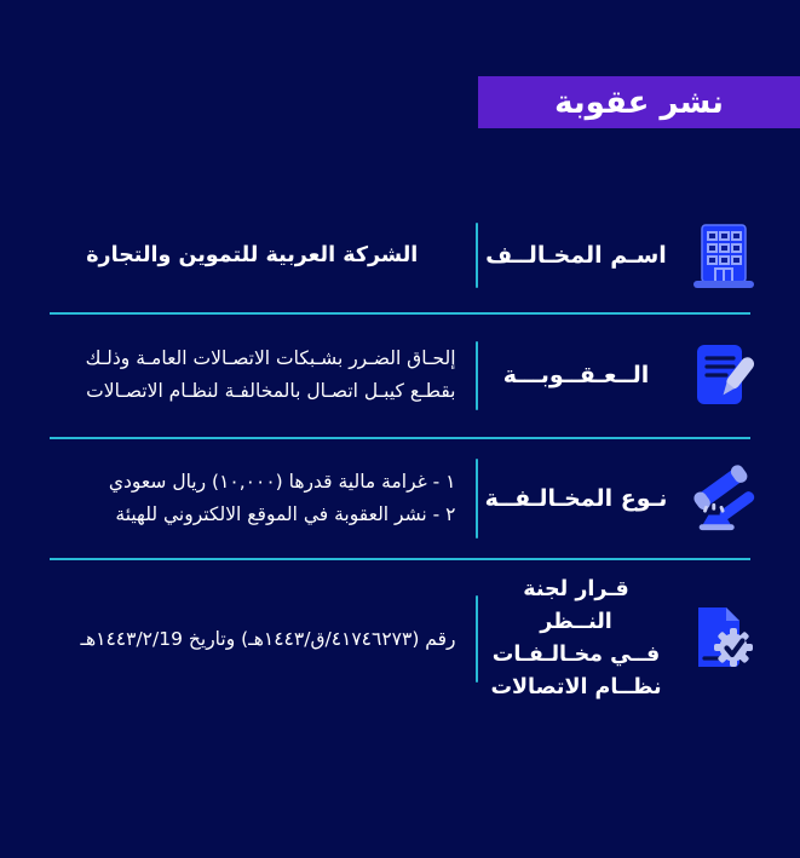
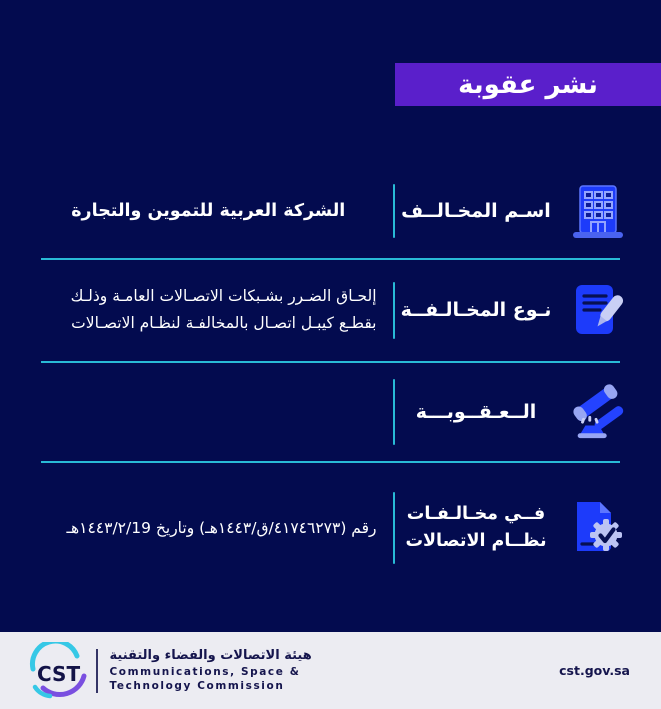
  نشر عقوبة
  اسـم المخـالــف
  الشركة العربية للتموين والتجارة
- الــعـقــوبـــة
+ نـوع المخـالـفــة
  إلحـاق الضـرر بشـبكات الاتصـالات العامـة وذلـك
  بقطـع كيبـل اتصـال بالمخالفـة لنظـام الاتصـالات
- نـوع المخـالـفــة
+ الــعـقــوبـــة
- ١ - غرامة مالية قدرها (١٠,٠٠٠) ريال سعودي
- ٢ - نشر العقوبة في الموقع الالكتروني للهيئة
- قـرار لجنة النــظر
  فــي مخـالـفـات
  نظــام الاتصالات
  رقم (٤١٧٤٦٢٧٣/ق/١٤٤٣هـ) وتاريخ ١٤٤٣/٢/19هـ
+ CST
+ هيئة الاتصالات والفضاء والتقنية
+ Communications, Space &
+ Technology Commission
+ cst.gov.sa
